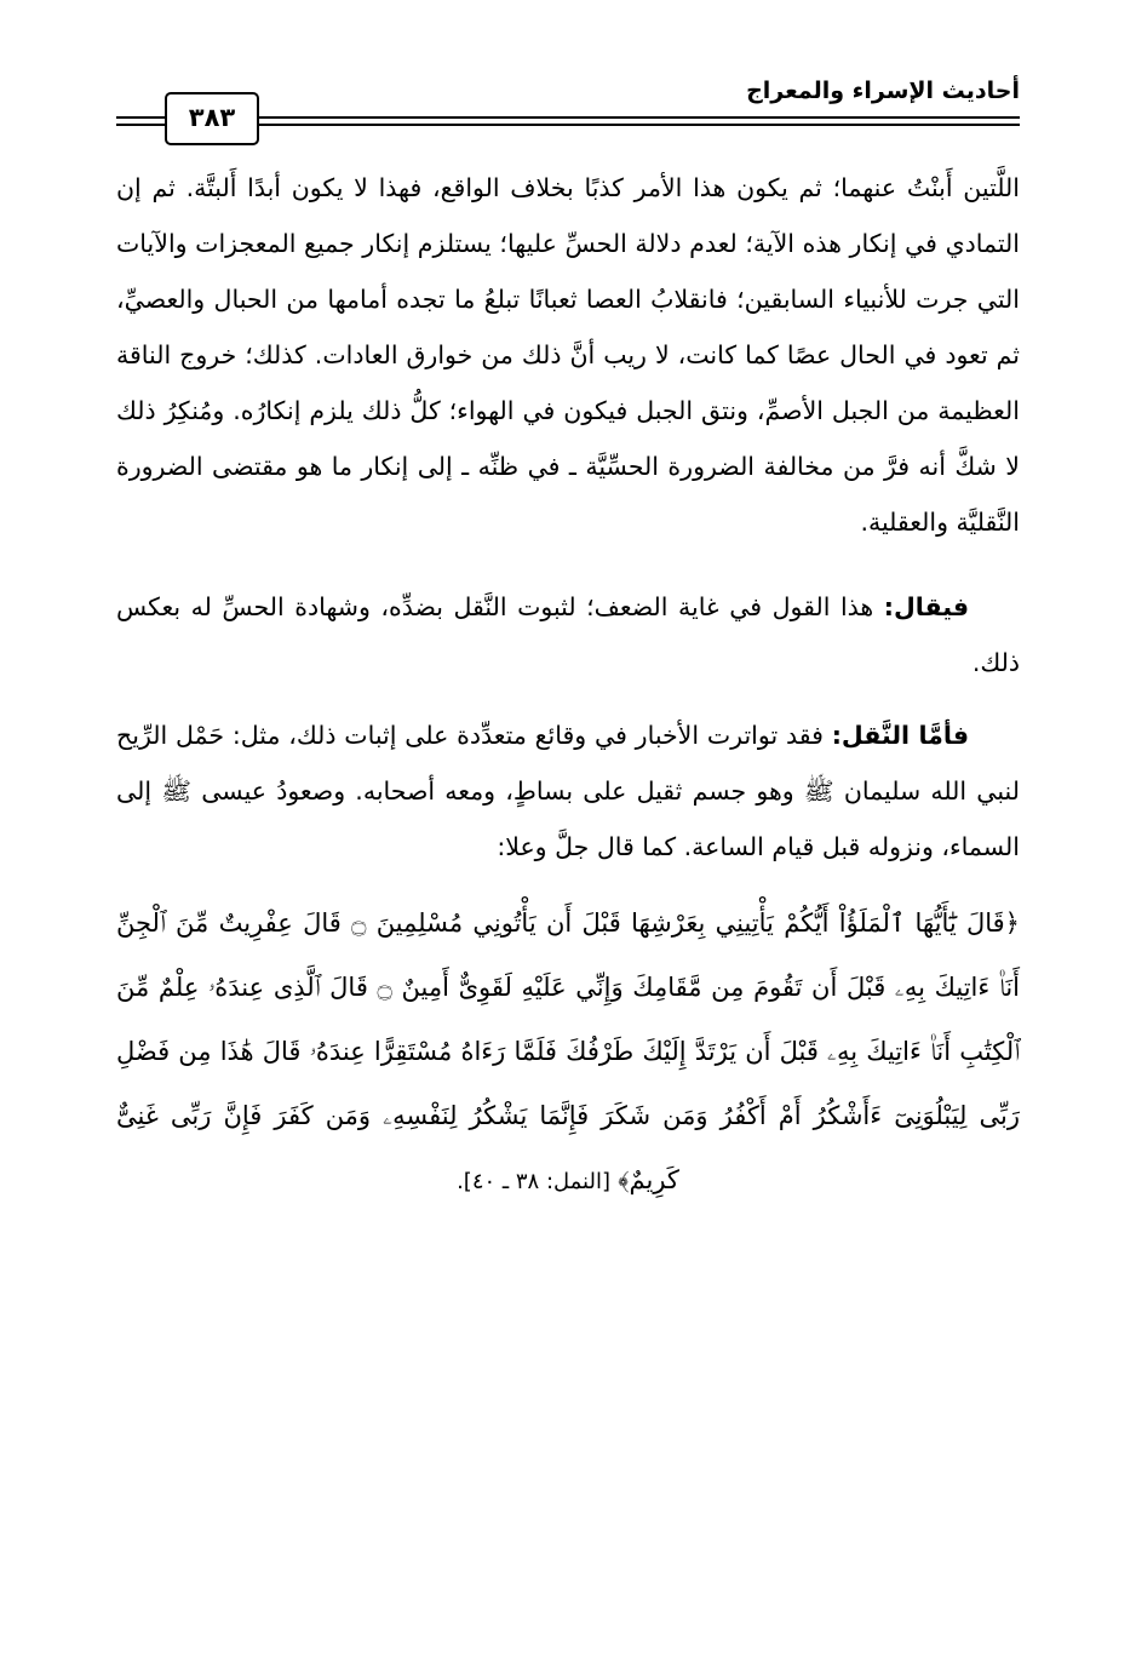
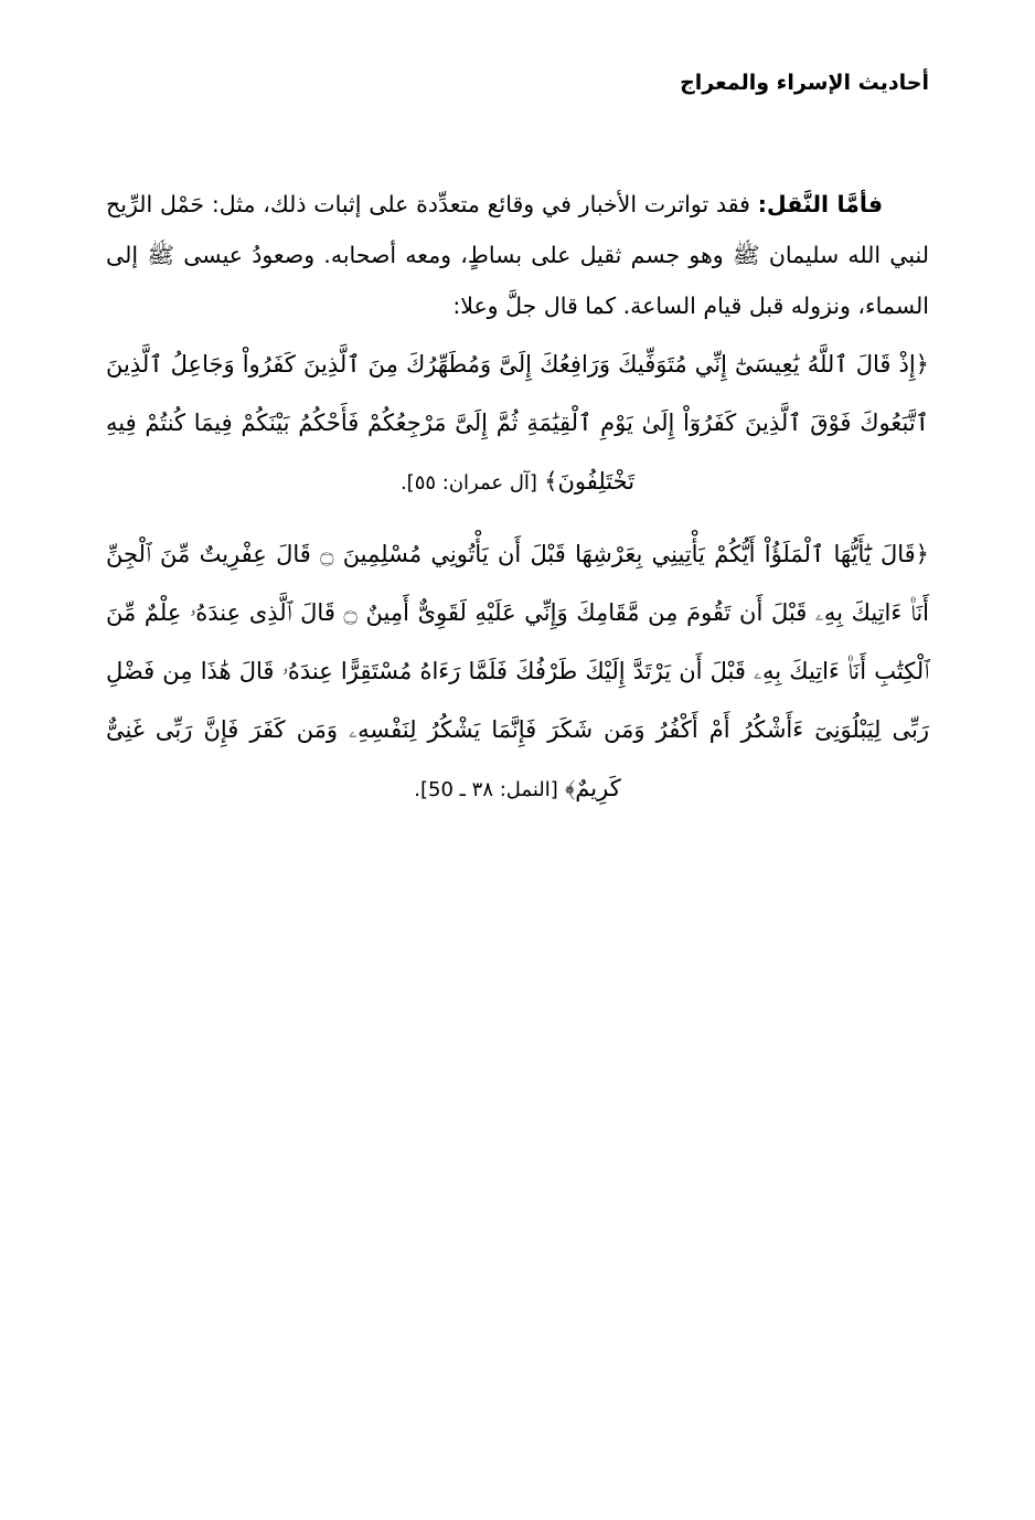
  أحاديث الإسراء والمعراج
- ٣٨٣
- اللَّتين أَبنْتُ عنهما؛ ثم يكون هذا الأمر كذبًا بخلاف الواقع، فهذا لا يكون أبدًا أَلبتَّة. ثم إن التمادي في إنكار هذه الآية؛ لعدم دلالة الحسِّ عليها؛ يستلزم إنكار جميع المعجزات والآيات التي جرت للأنبياء السابقين؛ فانقلابُ العصا ثعبانًا تبلعُ ما تجده أمامها من الحبال والعصيِّ، ثم تعود في الحال عصًا كما كانت، لا ريب أنَّ ذلك من خوارق العادات. كذلك؛ خروج الناقة العظيمة من الجبل الأصمِّ، ونتق الجبل فيكون في الهواء؛ كلُّ ذلك يلزم إنكارُه. ومُنكِرُ ذلك لا شكَّ أنه فرَّ من مخالفة الضرورة الحسِّيَّة ـ في ظنِّه ـ إلى إنكار ما هو مقتضى الضرورة النَّقليَّة والعقلية.
- فيقال: هذا القول في غاية الضعف؛ لثبوت النَّقل بضدِّه، وشهادة الحسِّ له بعكس ذلك.
  فأمَّا النَّقل: فقد تواترت الأخبار في وقائع متعدِّدة على إثبات ذلك، مثل: حَمْل الرِّيح لنبي الله سليمان ﷺ وهو جسم ثقيل على بساطٍ، ومعه أصحابه. وصعودُ عيسى ﷺ إلى السماء، ونزوله قبل قيام الساعة. كما قال جلَّ وعلا:
+ ﴿إِذْ قَالَ ٱللَّهُ يَٰعِيسَىٰٓ إِنِّي مُتَوَفِّيكَ وَرَافِعُكَ إِلَىَّ وَمُطَهِّرُكَ مِنَ ٱلَّذِينَ كَفَرُواْ وَجَاعِلُ ٱلَّذِينَ ٱتَّبَعُوكَ فَوْقَ ٱلَّذِينَ كَفَرُوٓاْ إِلَىٰ يَوْمِ ٱلْقِيَٰمَةِ ثُمَّ إِلَىَّ مَرْجِعُكُمْ فَأَحْكُمُ بَيْنَكُمْ فِيمَا كُنتُمْ فِيهِ تَخْتَلِفُونَ﴾ [آل عمران: ٥٥].
- ﴿قَالَ يَٰٓأَيُّهَا ٱلْمَلَؤُاْ أَيُّكُمْ يَأْتِينِي بِعَرْشِهَا قَبْلَ أَن يَأْتُونِي مُسْلِمِينَ ۝ قَالَ عِفْرِيتٌ مِّنَ ٱلْجِنِّ أَنَا۠ ءَاتِيكَ بِهِۦ قَبْلَ أَن تَقُومَ مِن مَّقَامِكَ وَإِنِّي عَلَيْهِ لَقَوِىٌّ أَمِينٌ ۝ قَالَ ٱلَّذِى عِندَهُۥ عِلْمٌ مِّنَ ٱلْكِتَٰبِ أَنَا۠ ءَاتِيكَ بِهِۦ قَبْلَ أَن يَرْتَدَّ إِلَيْكَ طَرْفُكَ فَلَمَّا رَءَاهُ مُسْتَقِرًّا عِندَهُۥ قَالَ هَٰذَا مِن فَضْلِ رَبِّى لِيَبْلُوَنِىٓ ءَأَشْكُرُ أَمْ أَكْفُرُ وَمَن شَكَرَ فَإِنَّمَا يَشْكُرُ لِنَفْسِهِۦ وَمَن كَفَرَ فَإِنَّ رَبِّى غَنِىٌّ كَرِيمٌ﴾ [النمل: ٣٨ ـ ٤٠].
+ ﴿قَالَ يَٰٓأَيُّهَا ٱلْمَلَؤُاْ أَيُّكُمْ يَأْتِينِي بِعَرْشِهَا قَبْلَ أَن يَأْتُونِي مُسْلِمِينَ ۝ قَالَ عِفْرِيتٌ مِّنَ ٱلْجِنِّ أَنَا۠ ءَاتِيكَ بِهِۦ قَبْلَ أَن تَقُومَ مِن مَّقَامِكَ وَإِنِّي عَلَيْهِ لَقَوِىٌّ أَمِينٌ ۝ قَالَ ٱلَّذِى عِندَهُۥ عِلْمٌ مِّنَ ٱلْكِتَٰبِ أَنَا۠ ءَاتِيكَ بِهِۦ قَبْلَ أَن يَرْتَدَّ إِلَيْكَ طَرْفُكَ فَلَمَّا رَءَاهُ مُسْتَقِرًّا عِندَهُۥ قَالَ هَٰذَا مِن فَضْلِ رَبِّى لِيَبْلُوَنِىٓ ءَأَشْكُرُ أَمْ أَكْفُرُ وَمَن شَكَرَ فَإِنَّمَا يَشْكُرُ لِنَفْسِهِۦ وَمَن كَفَرَ فَإِنَّ رَبِّى غَنِىٌّ كَرِيمٌ﴾ [النمل: ٣٨ ـ 50].
